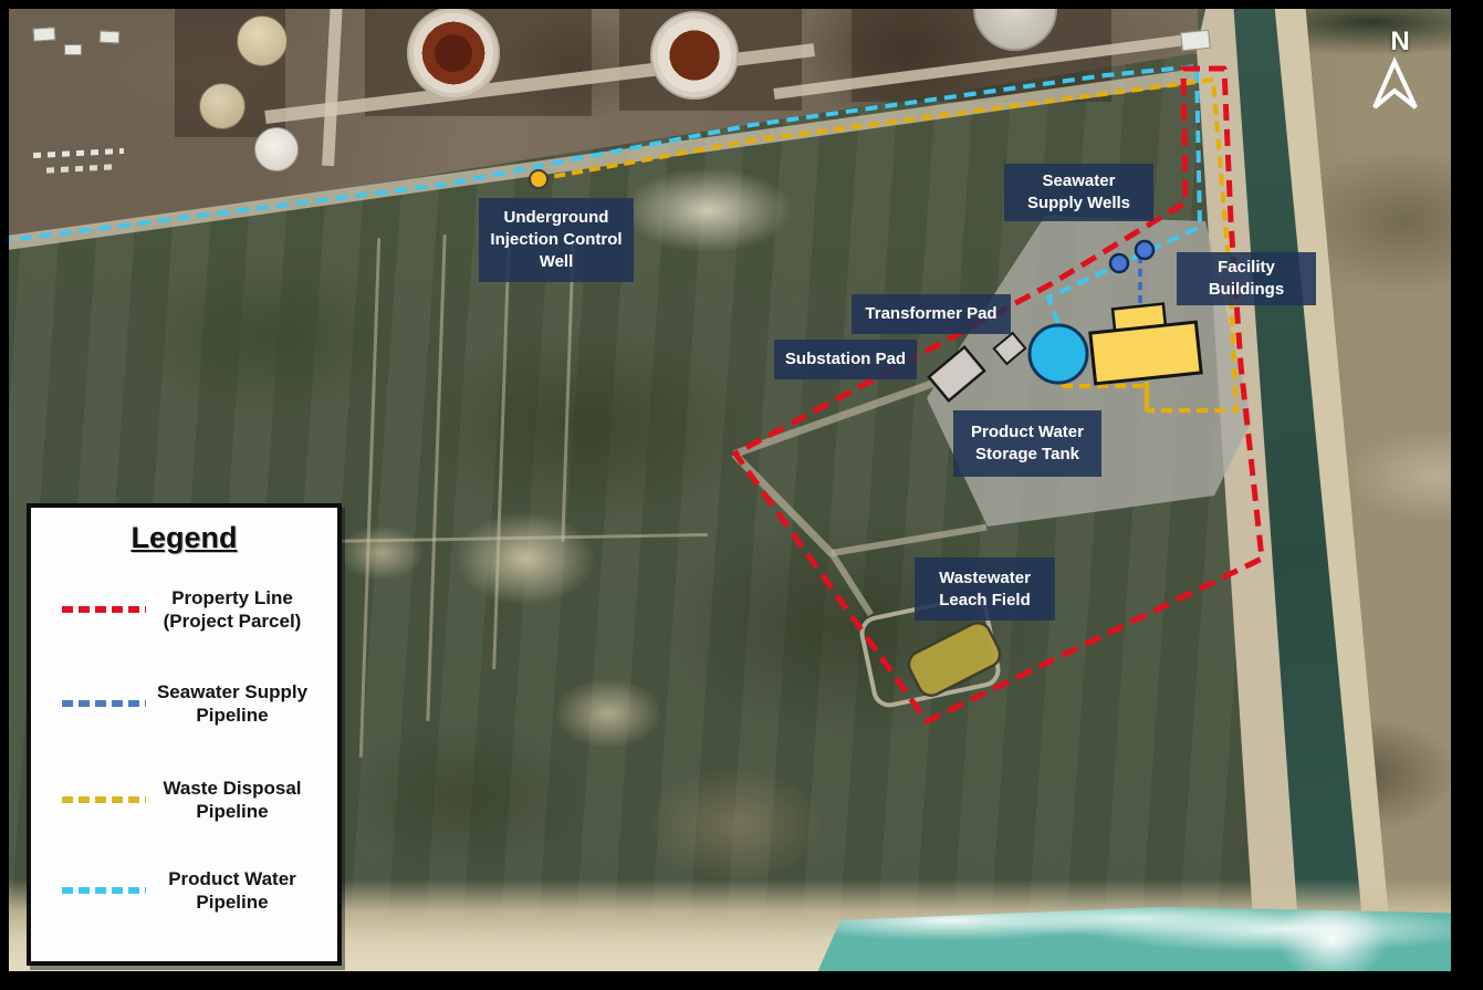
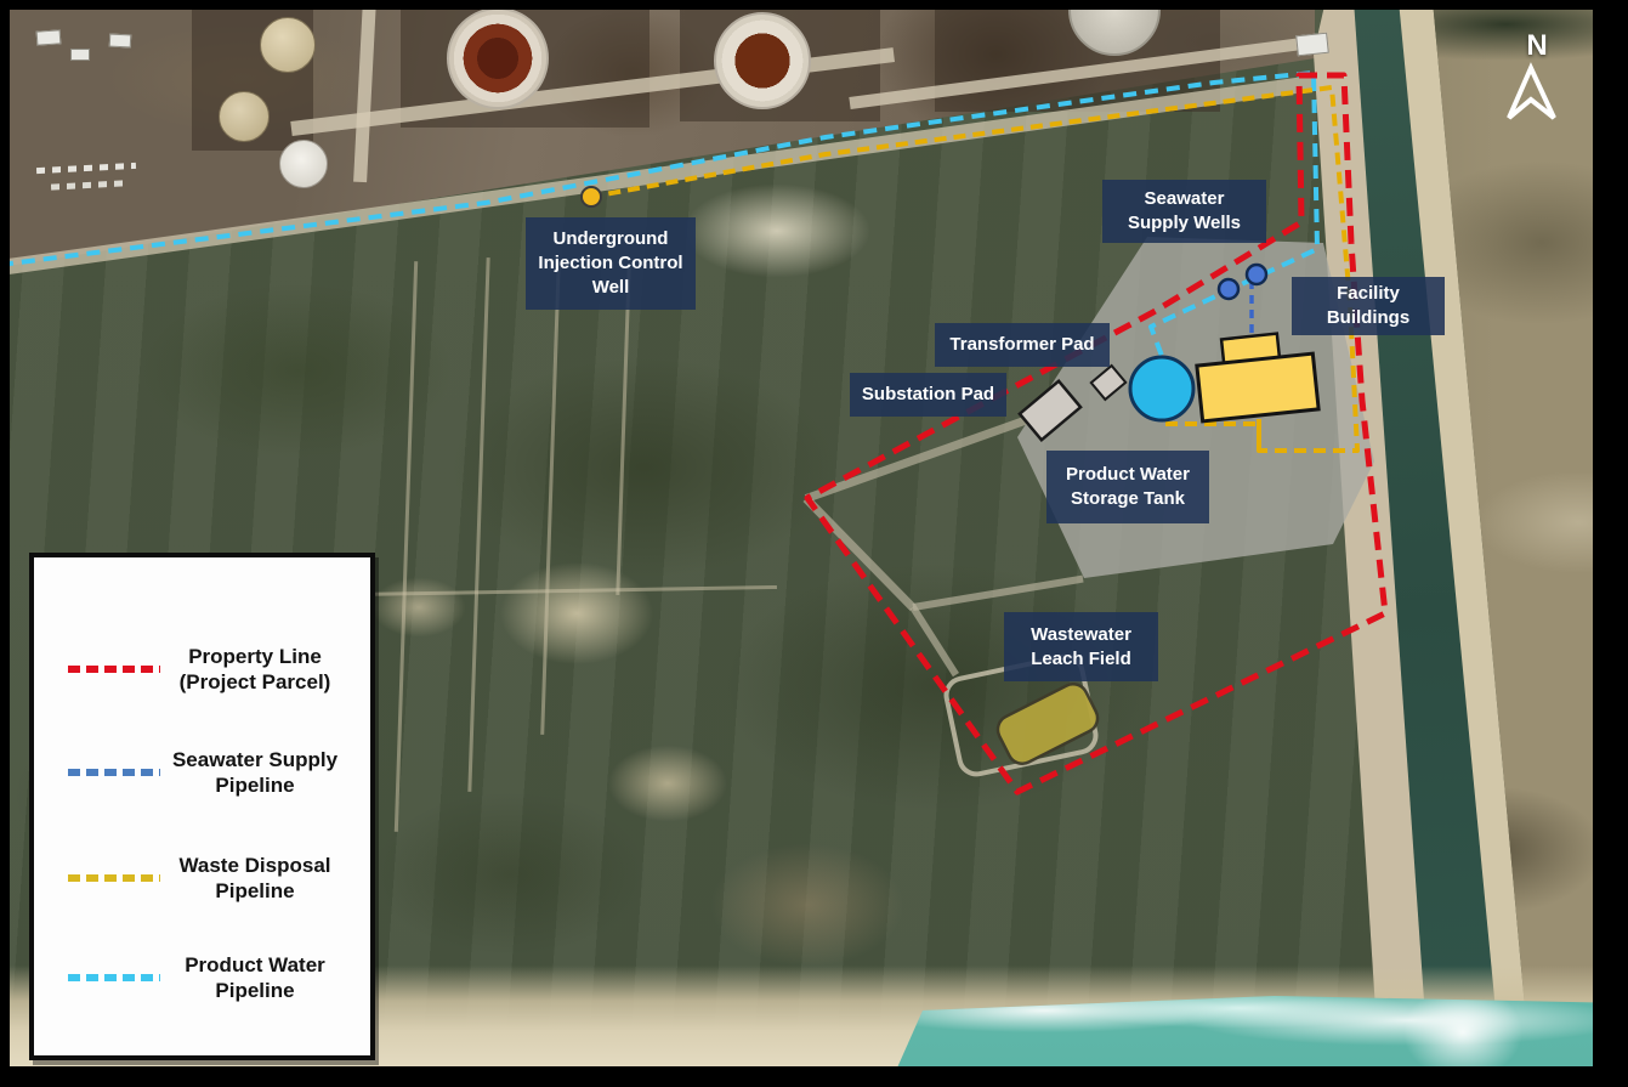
  Underground
  Injection Control
  Well
  Seawater
  Supply Wells
  Facility
  Buildings
  Transformer Pad
  Substation Pad
  Product Water
  Storage Tank
  Wastewater
  Leach Field
  N
- Legend
  Property Line
  (Project Parcel)
  Seawater Supply
  Pipeline
  Waste Disposal
  Pipeline
  Product Water
  Pipeline
